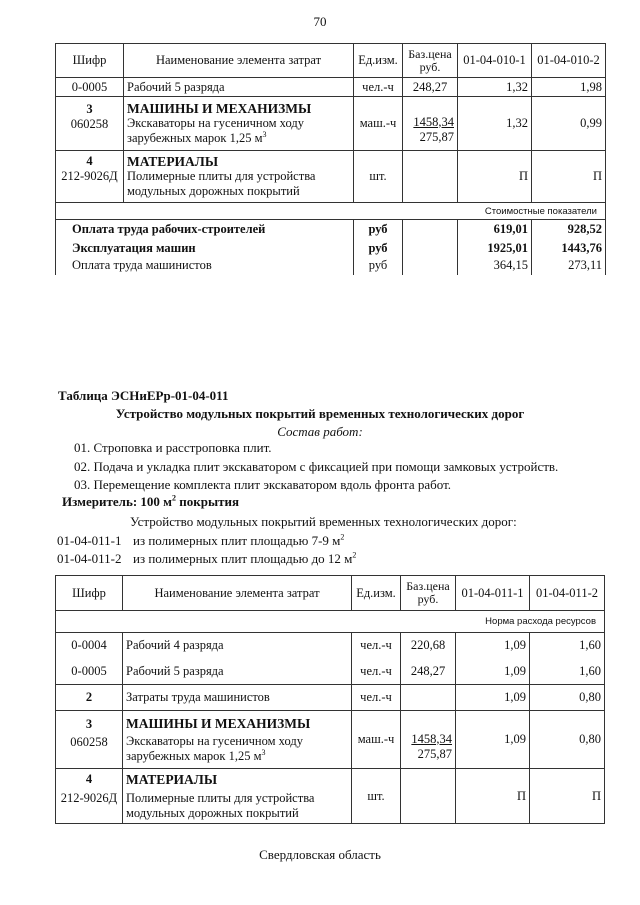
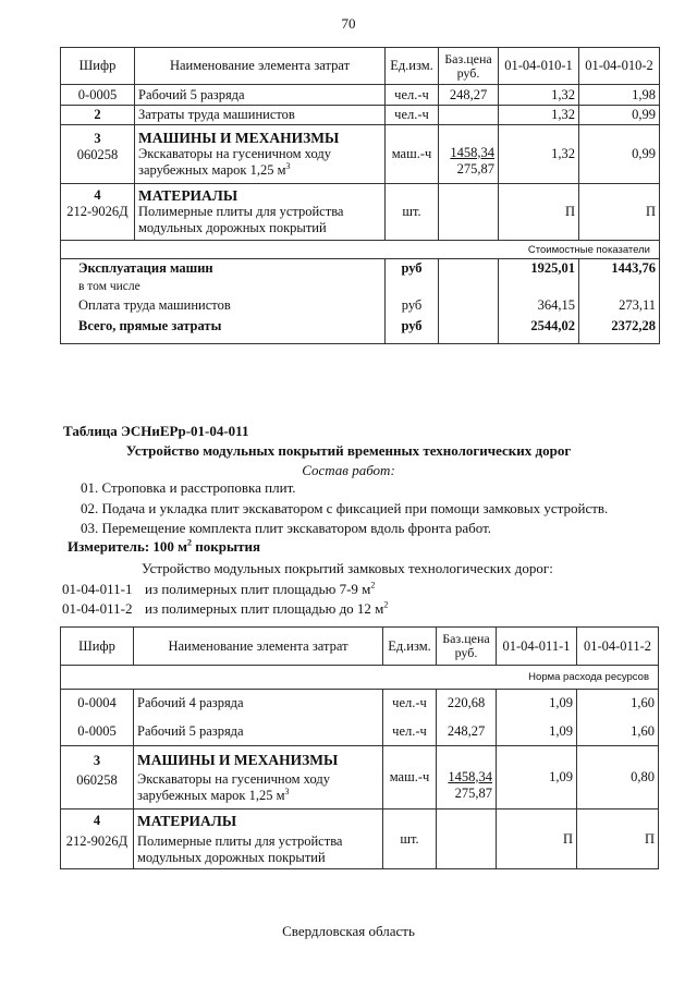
  70
  Шифр	Наименование элемента затрат	Ед.изм.	Баз.цена руб.	01-04-010-1	01-04-010-2
  0-0005	Рабочий 5 разряда	чел.-ч	248,27	1,32	1,98
+ 2	Затраты труда машинистов	чел.-ч		1,32	0,99
  3 060258	МАШИНЫ И МЕХАНИЗМЫ Экскаваторы на гусеничном ходу зарубежных марок 1,25 м3	маш.-ч	1458,34 275,87	1,32	0,99
  4 212-9026Д	МАТЕРИАЛЫ Полимерные плиты для устройства модульных дорожных покрытий	шт.		П	П
  Стоимостные показатели
- Оплата труда рабочих-строителей	руб		619,01	928,52
  Эксплуатация машин	руб		1925,01	1443,76
+ в том числе
  Оплата труда машинистов	руб		364,15	273,11
+ Всего, прямые затраты	руб		2544,02	2372,28
  Таблица ЭСНиЕРр-01-04-011
  Устройство модульных покрытий временных технологических дорог
  Состав работ:
  01. Строповка и расстроповка плит.
  02. Подача и укладка плит экскаватором с фиксацией при помощи замковых устройств.
  03. Перемещение комплекта плит экскаватором вдоль фронта работ.
  Измеритель: 100 м2 покрытия
- Устройство модульных покрытий временных технологических дорог:
+ Устройство модульных покрытий замковых технологических дорог:
  01-04-011-1
  из полимерных плит площадью 7-9 м2
  01-04-011-2
  из полимерных плит площадью до 12 м2
  Шифр	Наименование элемента затрат	Ед.изм.	Баз.цена руб.	01-04-011-1	01-04-011-2
  Норма расхода ресурсов
  0-0004	Рабочий 4 разряда	чел.-ч	220,68	1,09	1,60
  0-0005	Рабочий 5 разряда	чел.-ч	248,27	1,09	1,60
- 2	Затраты труда машинистов	чел.-ч		1,09	0,80
  3 060258	МАШИНЫ И МЕХАНИЗМЫ Экскаваторы на гусеничном ходу зарубежных марок 1,25 м3	маш.-ч	1458,34 275,87	1,09	0,80
  4 212-9026Д	МАТЕРИАЛЫ Полимерные плиты для устройства модульных дорожных покрытий	шт.		П	П
  Свердловская область
